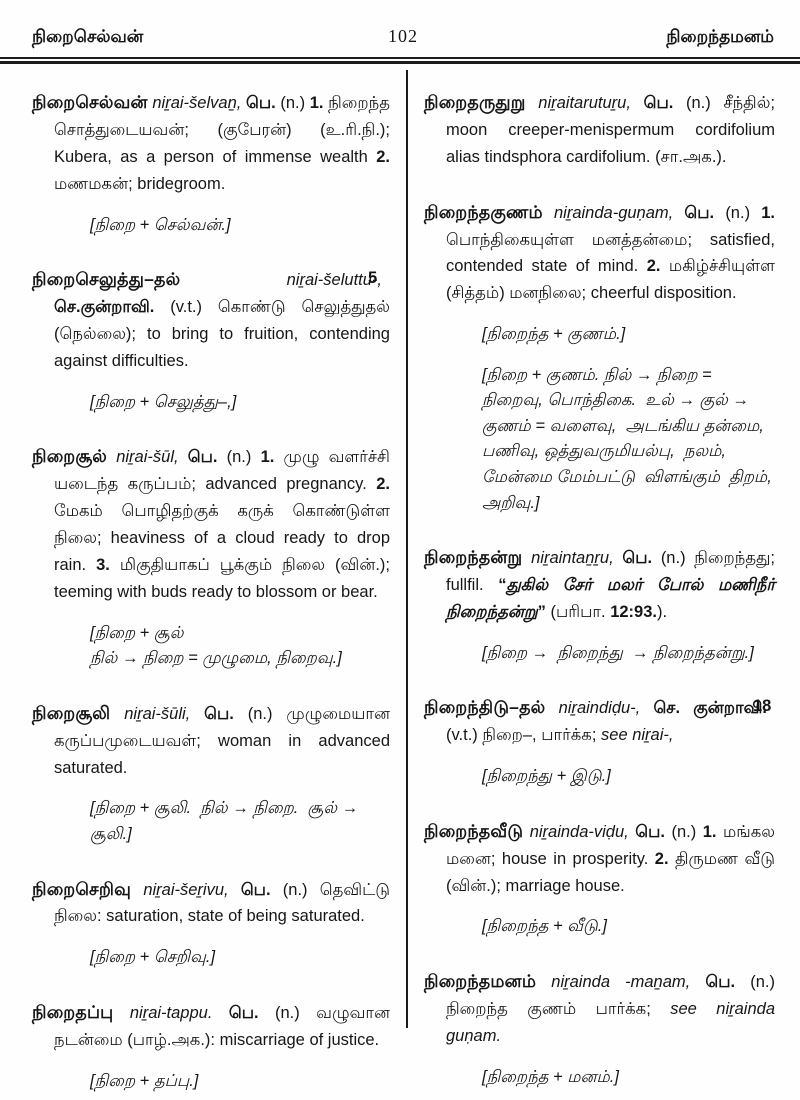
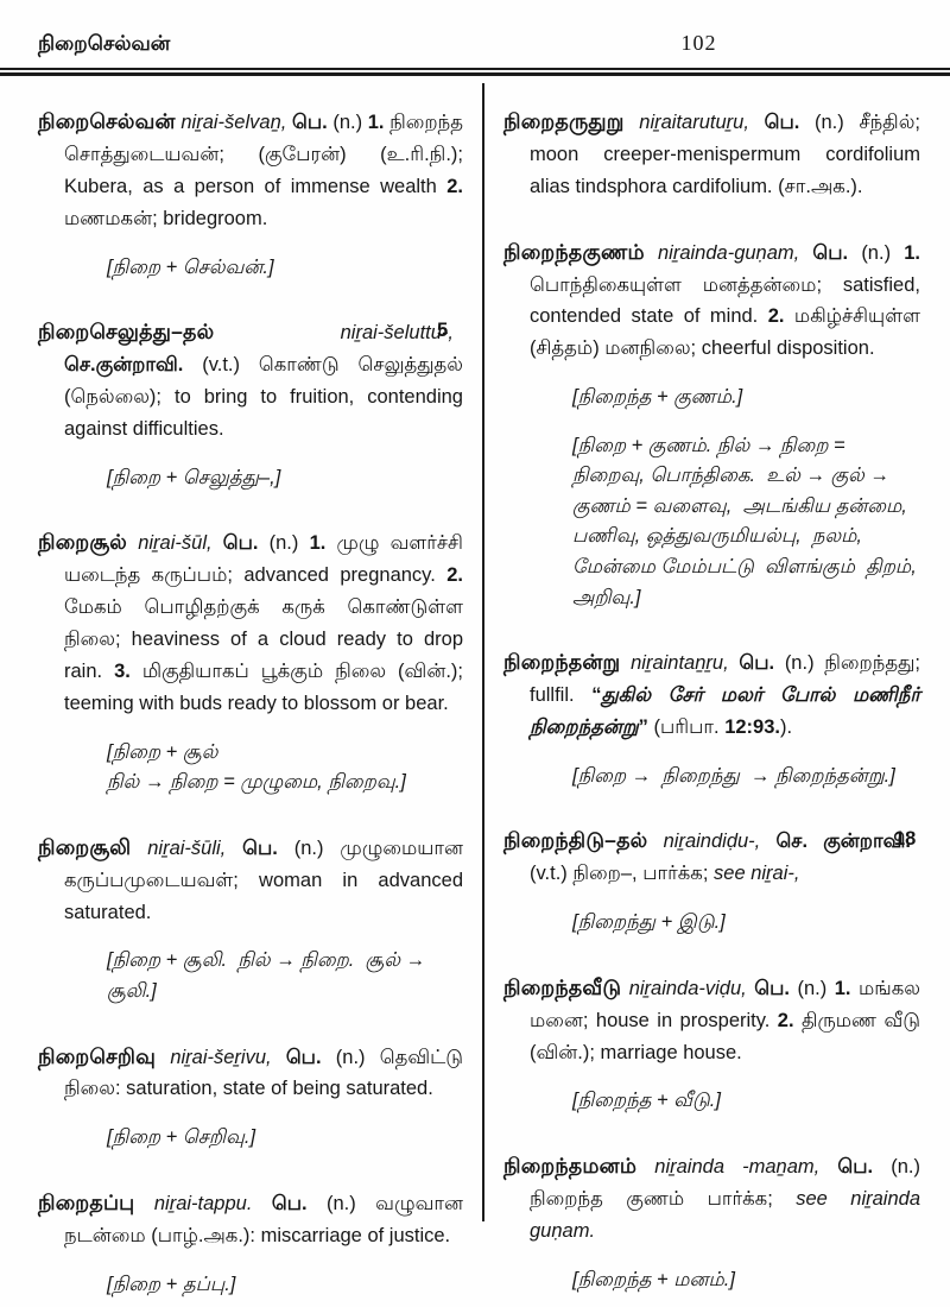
  நிறைசெல்வன்
  102
- நிறைந்தமனம்
  நிறைசெல்வன் niṟai-šelvaṉ, பெ. (n.) 1. நிறைந்த சொத்துடையவன்; (குபேரன்) (உ.ரி.நி.); Kubera, as a person of immense wealth 2. மணமகன்; bridegroom.
  [நிறை + செல்வன்.]
  5
  நிறைசெலுத்து–தல் niṟai-šeluttu-, செ.குன்றாவி. (v.t.) கொண்டு செலுத்துதல் (நெல்லை); to bring to fruition, contending against difficulties.
  [நிறை + செலுத்து–,]
  நிறைசூல் niṟai-šūl, பெ. (n.) 1. முழு வளர்ச்சி யடைந்த கருப்பம்; advanced pregnancy. 2. மேகம் பொழிதற்குக் கருக் கொண்டுள்ள நிலை; heaviness of a cloud ready to drop rain. 3. மிகுதியாகப் பூக்கும் நிலை (வின்.); teeming with buds ready to blossom or bear.
  [நிறை + சூல்
  நில் → நிறை = முழுமை, நிறைவு.]
  நிறைசூலி niṟai-šūli, பெ. (n.) முழுமையான கருப்பமுடையவள்; woman in advanced saturated.
  [நிறை + சூலி. நில் → நிறை. சூல் → சூலி.]
  நிறைசெறிவு niṟai-šeṟivu, பெ. (n.) தெவிட்டு நிலை: saturation, state of being saturated.
  [நிறை + செறிவு.]
  நிறைதப்பு niṟai-tappu. பெ. (n.) வழுவான நடன்மை (பாழ்.அக.): miscarriage of justice.
  [நிறை + தப்பு.]
  நிறைதருதுறு niṟaitarutuṟu, பெ. (n.) சீந்தில்; moon creeper-menispermum cordifolium alias tindsphora cardifolium. (சா.அக.).
  நிறைந்தகுணம் niṟainda-guṇam, பெ. (n.) 1. பொந்திகையுள்ள மனத்தன்மை; satisfied, contended state of mind. 2. மகிழ்ச்சியுள்ள (சித்தம்) மனநிலை; cheerful disposition.
  [நிறைந்த + குணம்.]
  [நிறை + குணம். நில் → நிறை = நிறைவு, பொந்திகை. உல் → குல் → குணம் = வளைவு, அடங்கிய தன்மை, பணிவு, ஒத்துவருமியல்பு, நலம், மேன்மை மேம்பட்டு விளங்கும் திறம், அறிவு.]
  நிறைந்தன்று niṟaintaṉṟu, பெ. (n.) நிறைந்தது; fullfil. “துகில் சேர் மலர் போல் மணிநீர் நிறைந்தன்று” (பரிபா. 12:93.).
  [நிறை → நிறைந்து → நிறைந்தன்று.]
  18
  நிறைந்திடு–தல் niṟaindiḍu-, செ. குன்றாவி. (v.t.) நிறை–, பார்க்க; see niṟai-,
  [நிறைந்து + இடு.]
  நிறைந்தவீடு niṟainda-viḍu, பெ. (n.) 1. மங்கல மனை; house in prosperity. 2. திருமண வீடு (வின்.); marriage house.
  [நிறைந்த + வீடு.]
  நிறைந்தமனம் niṟainda -maṉam, பெ. (n.) நிறைந்த குணம் பார்க்க; see niṟainda guṇam.
  [நிறைந்த + மனம்.]
